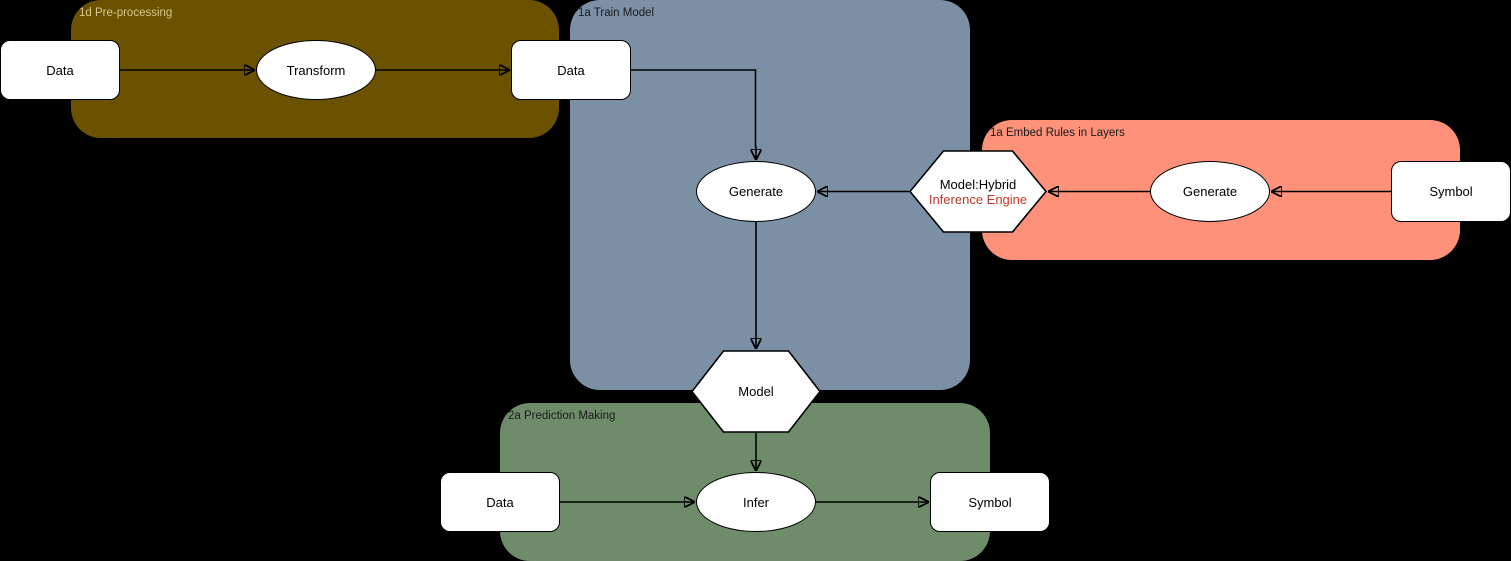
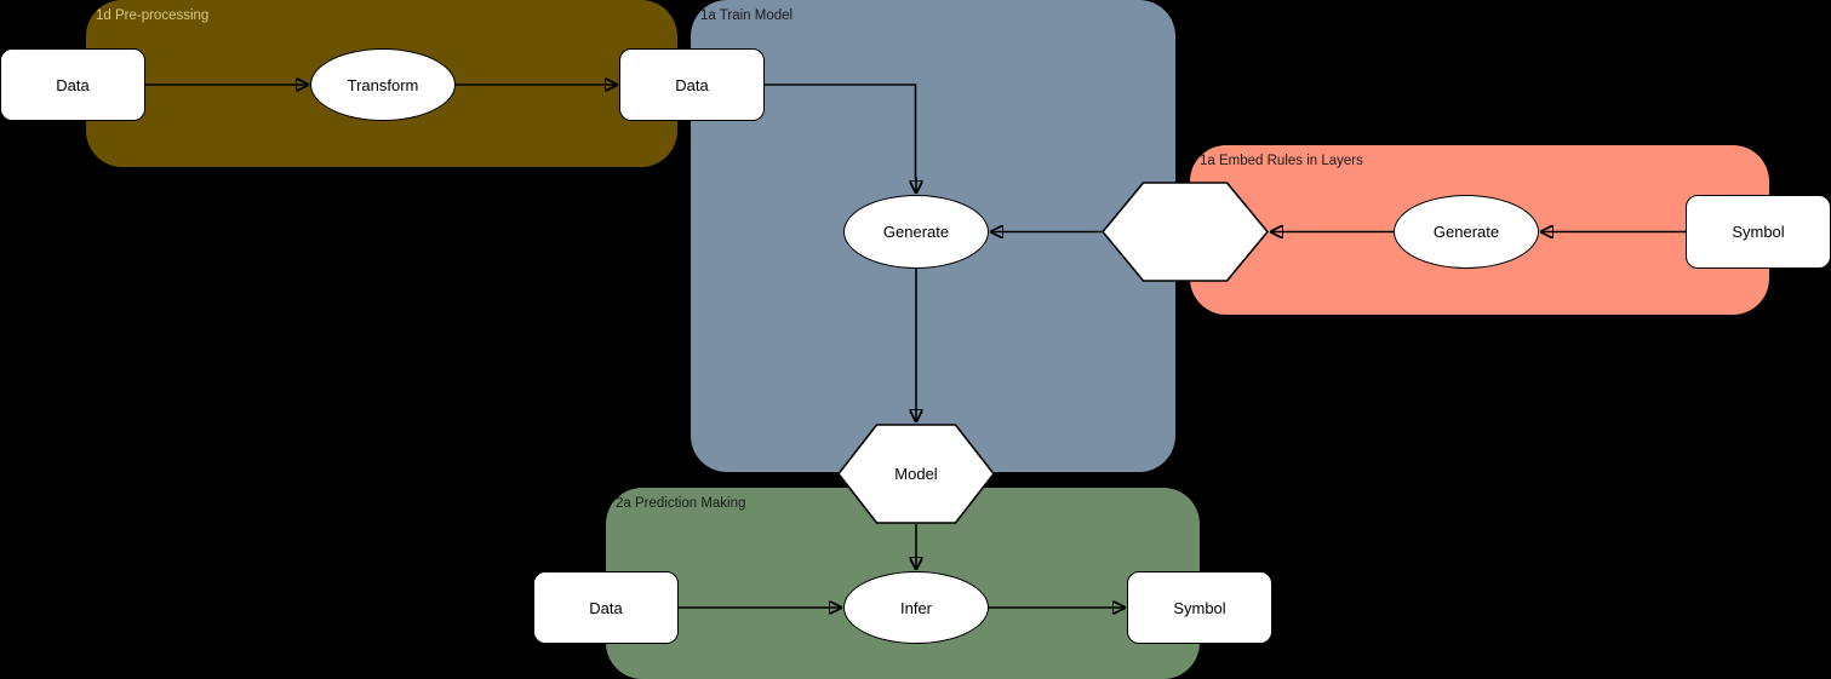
  1d Pre-processing
  1a Train Model
  1a Embed Rules in Layers
  2a Prediction Making
  Data
  Transform
  Data
  Generate
- Model:Hybrid
- Inference Engine
  Generate
  Symbol
  Model
  Data
  Infer
  Symbol
